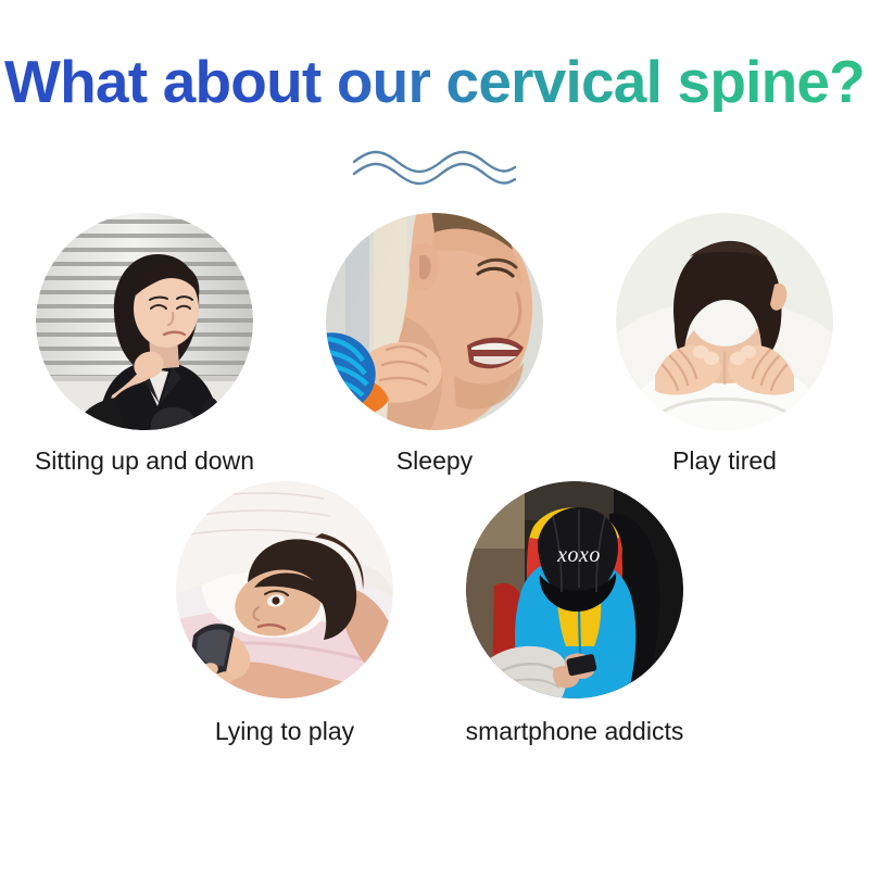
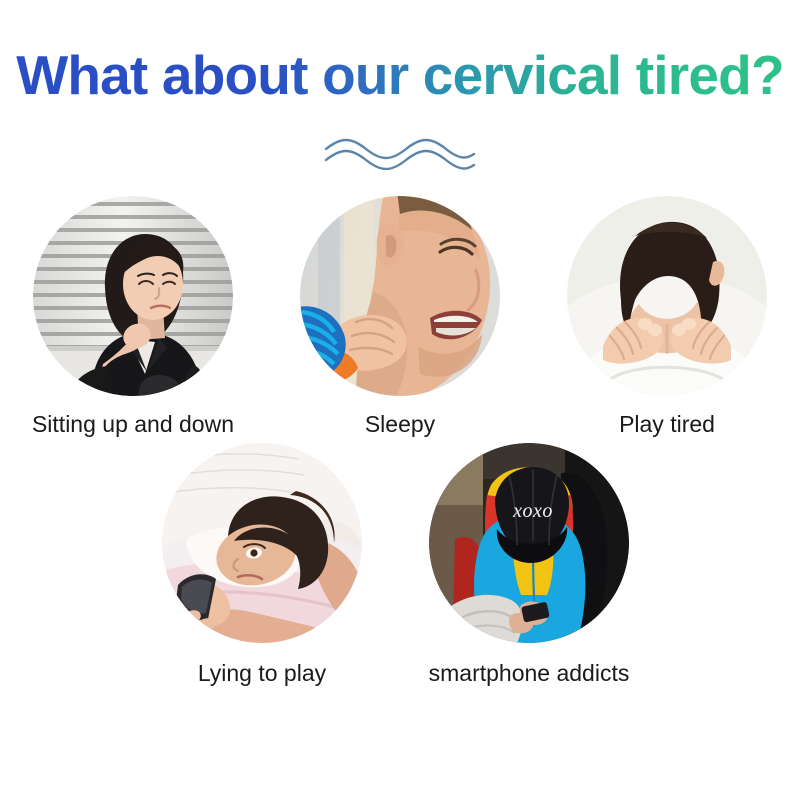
- What about our cervical spine?
+ What about our cervical tired?
  Sitting up and down
  Sleepy
  Play tired
  Lying to play
  xoxo
  smartphone addicts
